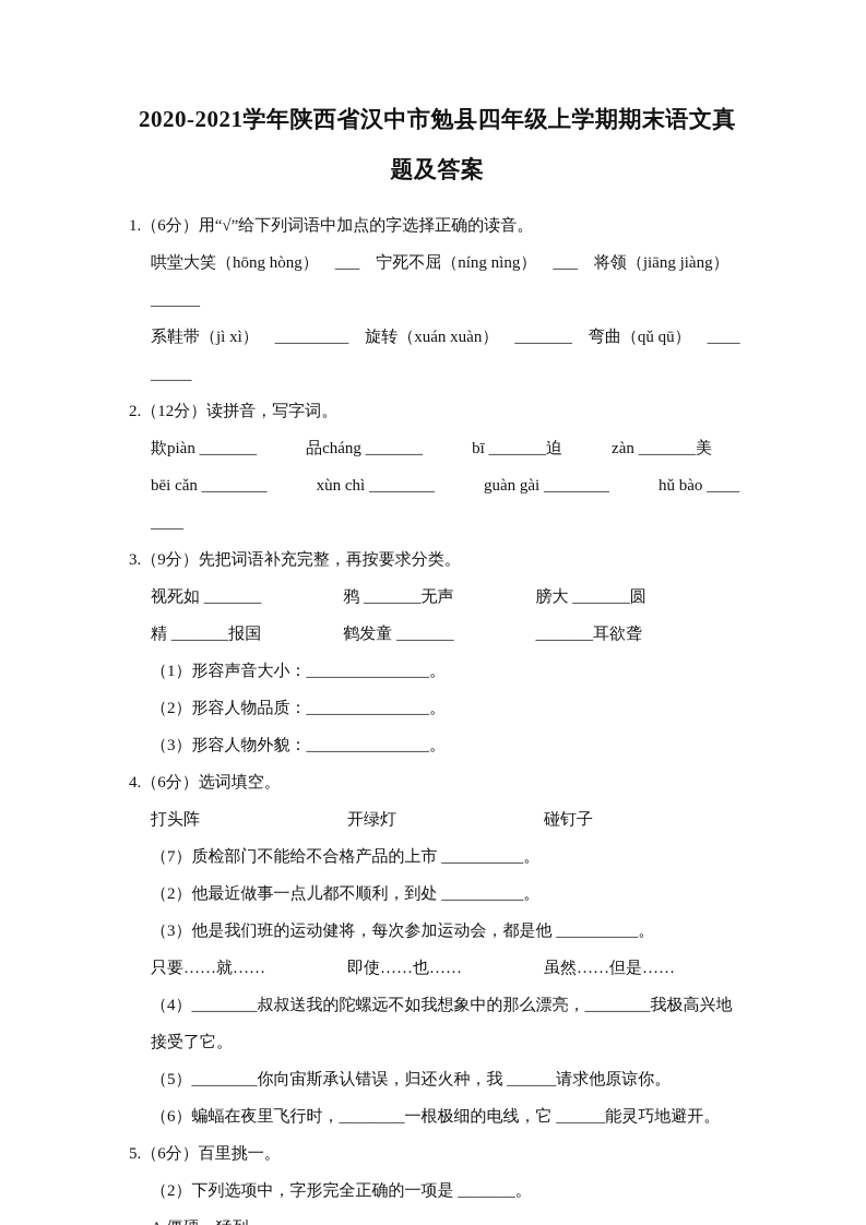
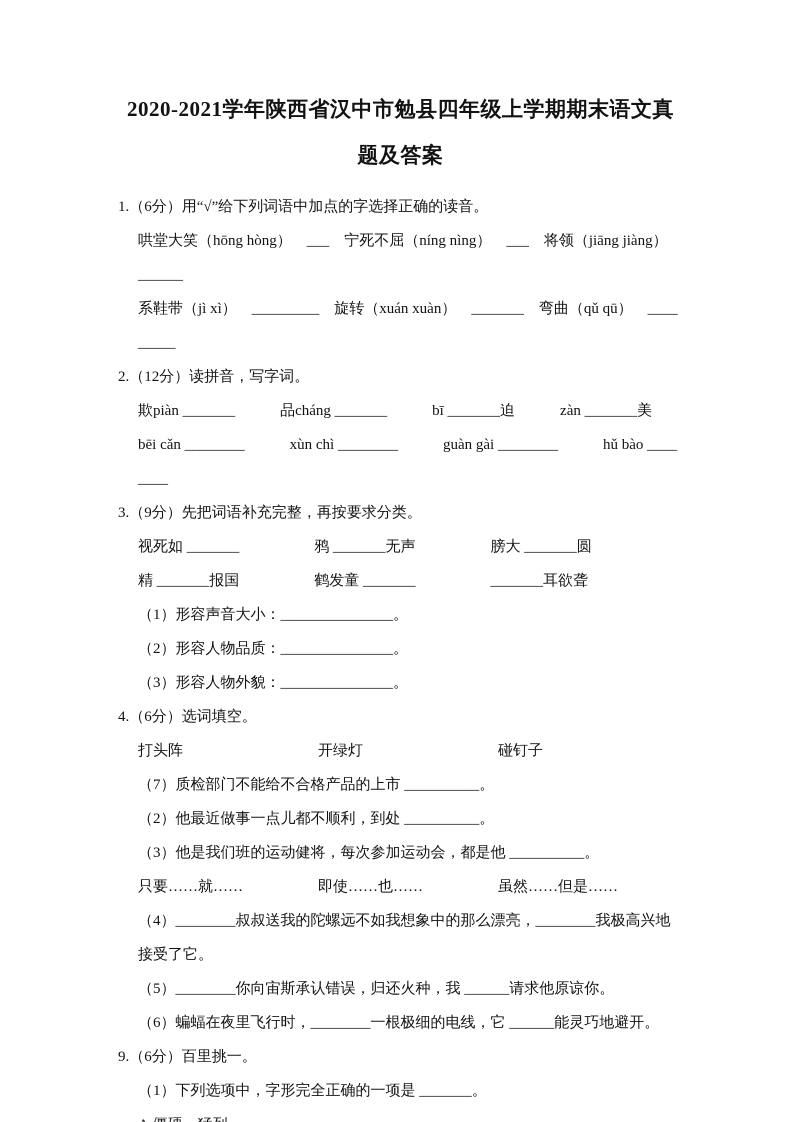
  2020-2021学年陕西省汉中市勉县四年级上学期期末语文真题及答案
  1.（6分）用“√”给下列词语中加点的字选择正确的读音。
  哄堂大笑（hōng hòng） ___ 宁死不屈（níng nìng） ___ 将领（jiāng jiàng） ______
  系鞋带（jì xì） _________ 旋转（xuán xuàn） _______ 弯曲（qǔ qū） _________
  2.（12分）读拼音，写字词。
  欺piàn _______ 品cháng _______ bī _______迫 zàn _______美
  bēi cǎn ________ xùn chì ________ guàn gài ________ hǔ bào ________
  3.（9分）先把词语补充完整，再按要求分类。
  视死如 _______ 鸦 _______无声 膀大 _______圆
  精 _______报国 鹤发童 _______ _______耳欲聋
  （1）形容声音大小：_______________。
  （2）形容人物品质：_______________。
  （3）形容人物外貌：_______________。
  4.（6分）选词填空。
  打头阵 开绿灯 碰钉子
  （7）质检部门不能给不合格产品的上市 __________。
  （2）他最近做事一点儿都不顺利，到处 __________。
  （3）他是我们班的运动健将，每次参加运动会，都是他 __________。
  只要……就…… 即使……也…… 虽然……但是……
  （4）________叔叔送我的陀螺远不如我想象中的那么漂亮，________我极高兴地接受了它。
  （5）________你向宙斯承认错误，归还火种，我 ______请求他原谅你。
  （6）蝙蝠在夜里飞行时，________一根极细的电线，它 ______能灵巧地避开。
- 5.（6分）百里挑一。
+ 9.（6分）百里挑一。
- （2）下列选项中，字形完全正确的一项是 _______。
+ （1）下列选项中，字形完全正确的一项是 _______。
